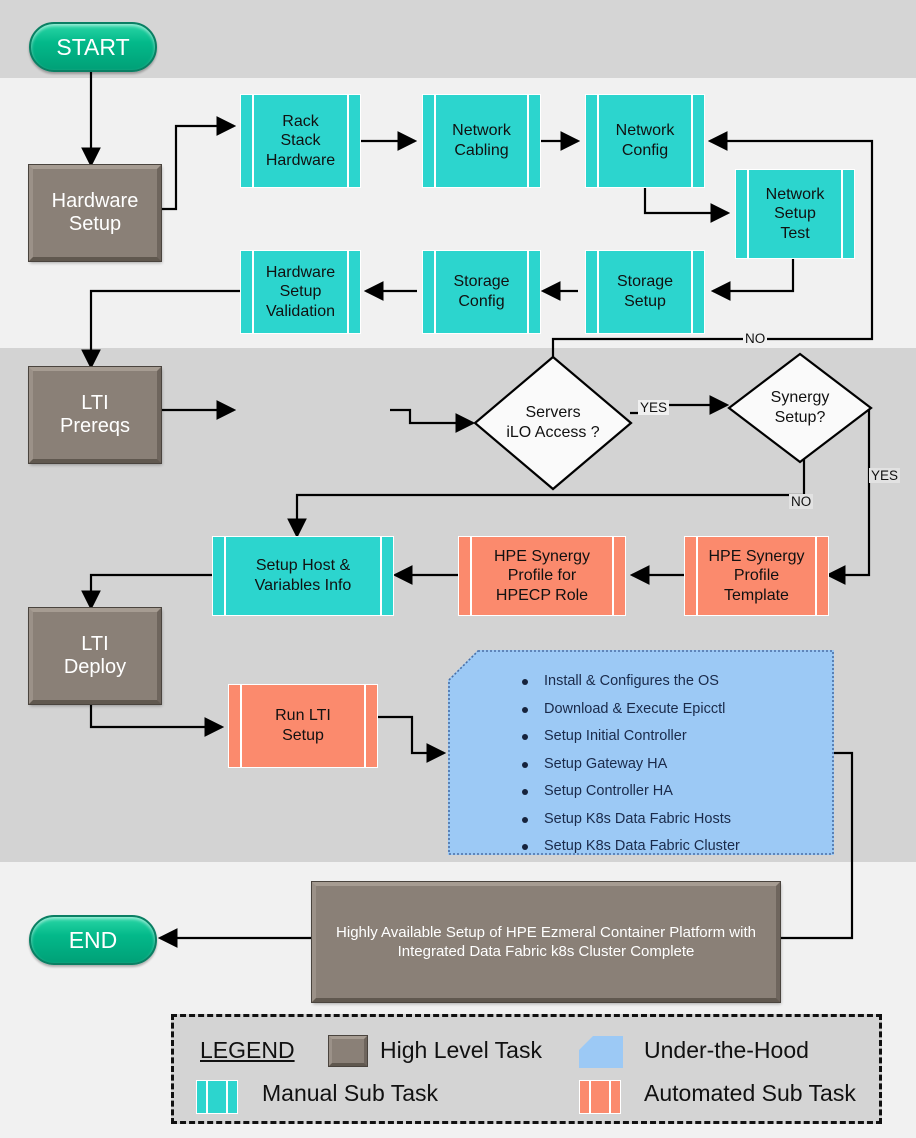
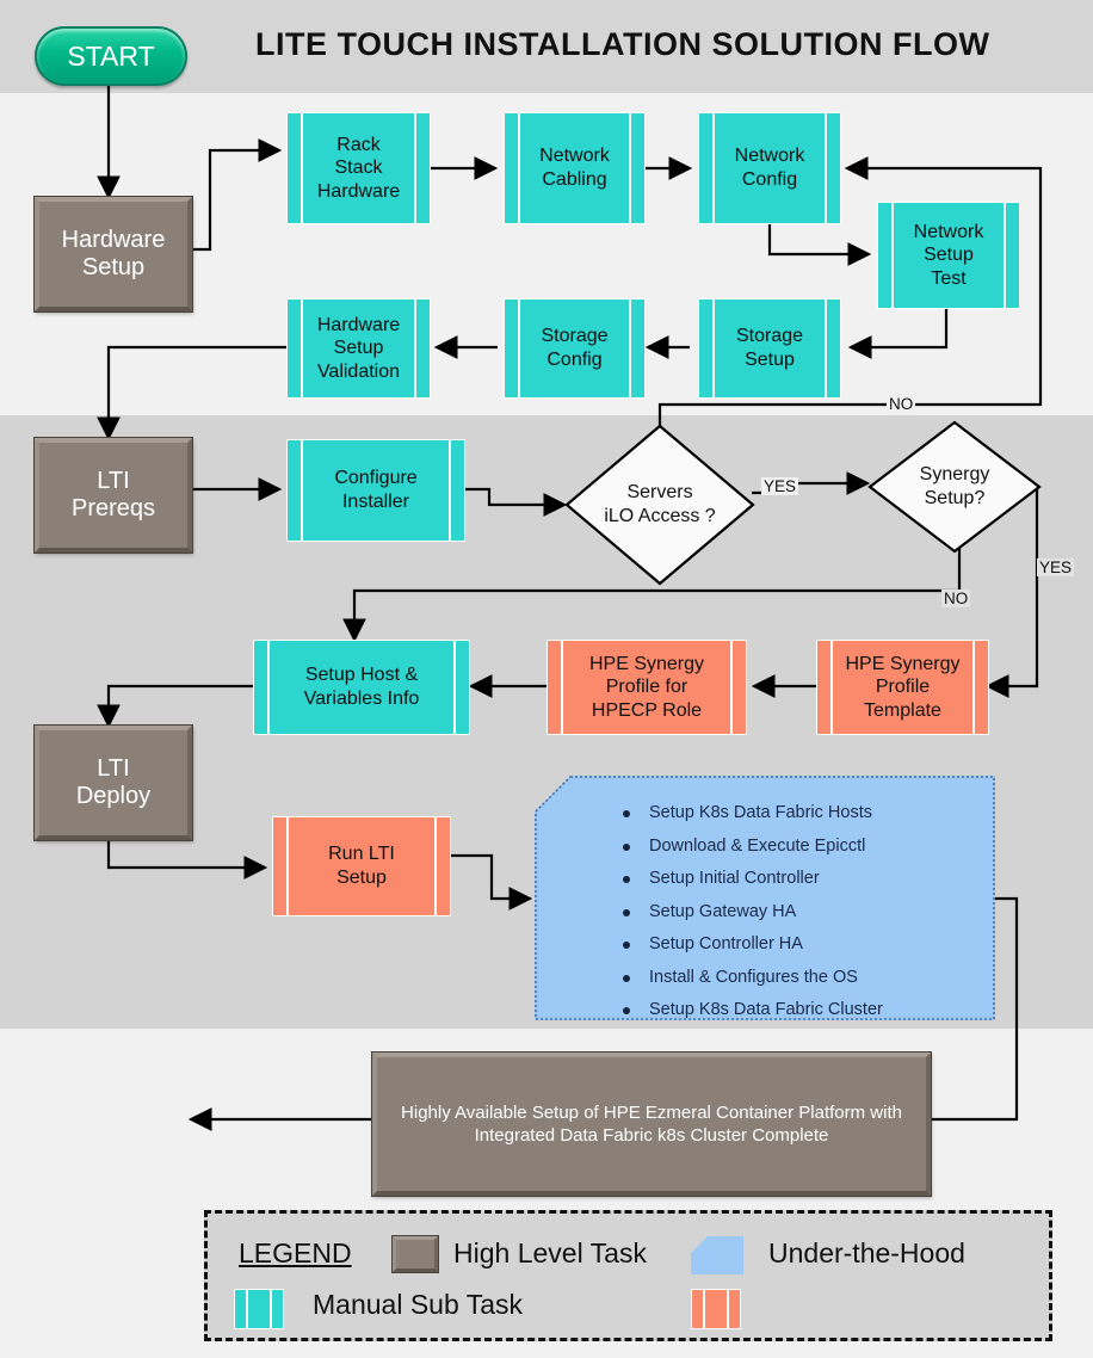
+ LITE TOUCH INSTALLATION SOLUTION FLOW
  START
- END
  Hardware
  Setup
  LTI
  Prereqs
  LTI
  Deploy
  Highly Available Setup of HPE Ezmeral Container Platform with Integrated Data Fabric k8s Cluster Complete
  Rack
  Stack
  Hardware
  Network
  Cabling
  Network
  Config
  Network
  Setup
  Test
  Storage
  Setup
  Storage
  Config
  Hardware
  Setup
  Validation
+ Configure
+ Installer
  Setup Host &
  Variables Info
  HPE Synergy
  Profile for
  HPECP Role
  HPE Synergy
  Profile
  Template
  Run LTI
  Setup
  Servers
  iLO Access ?
  Synergy
  Setup?
  YES
  NO
  NO
  YES
- Install & Configures the OS
+ Setup K8s Data Fabric Hosts
  Download & Execute Epicctl
  Setup Initial Controller
  Setup Gateway HA
  Setup Controller HA
- Setup K8s Data Fabric Hosts
+ Install & Configures the OS
  Setup K8s Data Fabric Cluster
  LEGEND
  High Level Task
  Under-the-Hood
  Manual Sub Task
- Automated Sub Task
